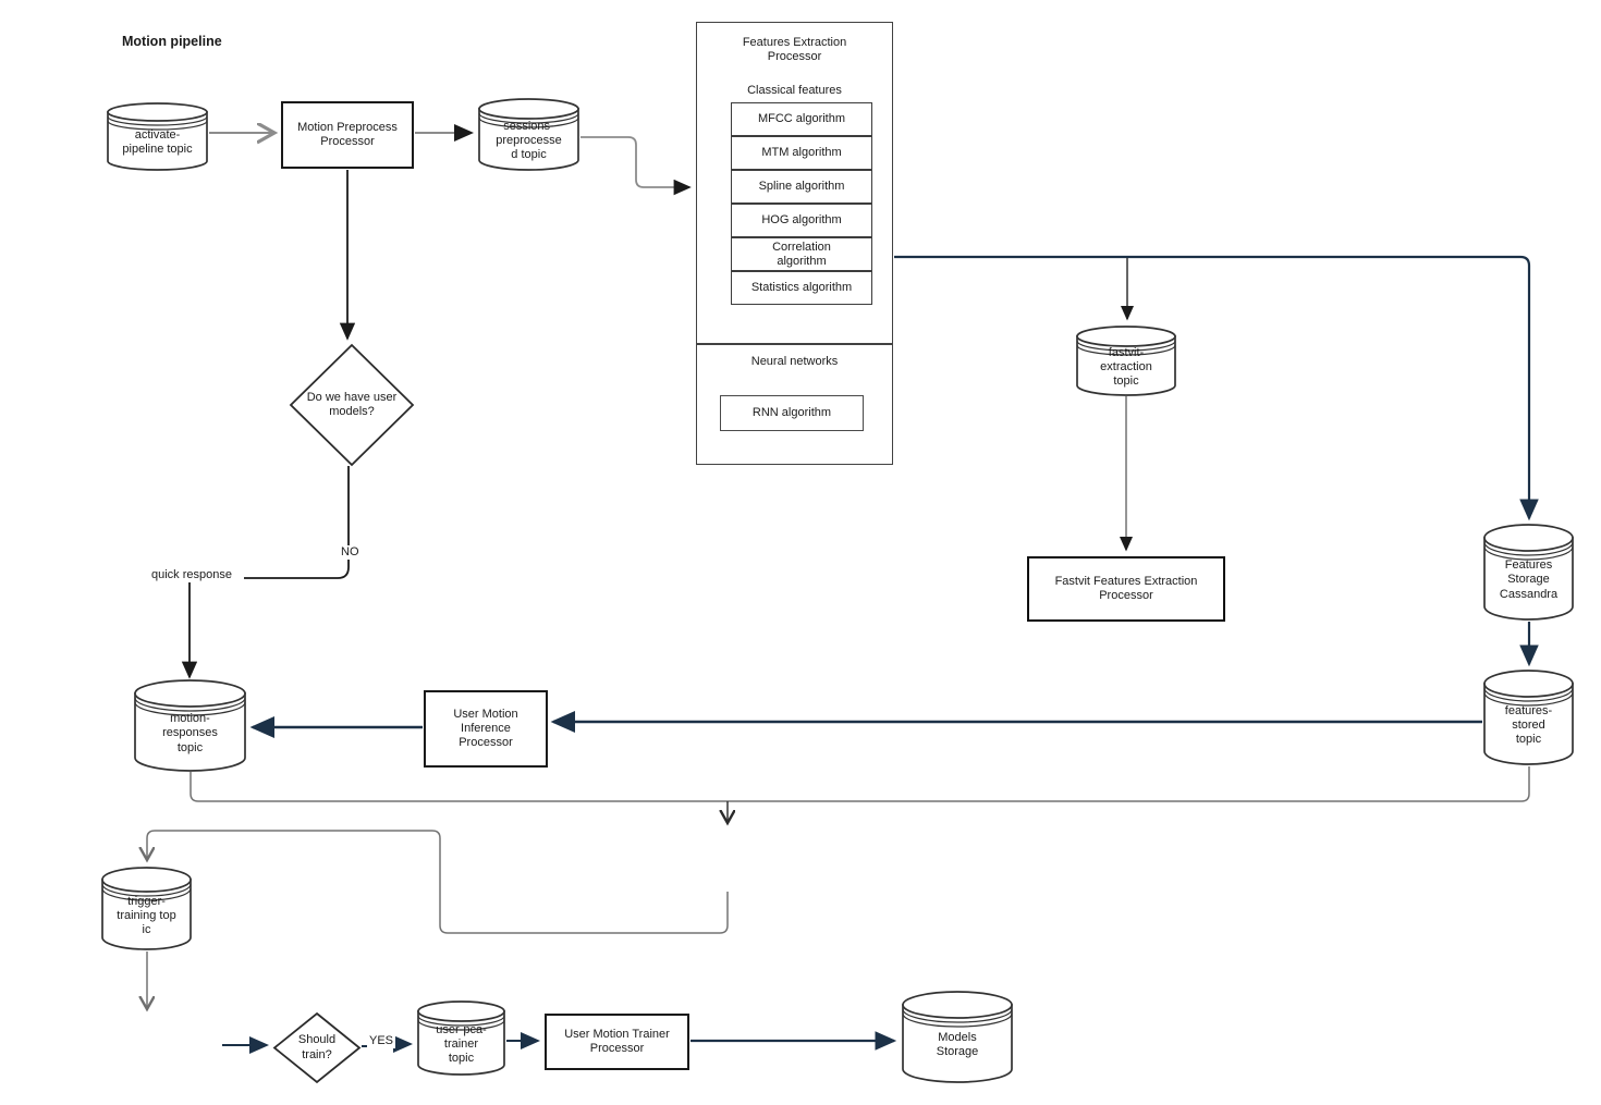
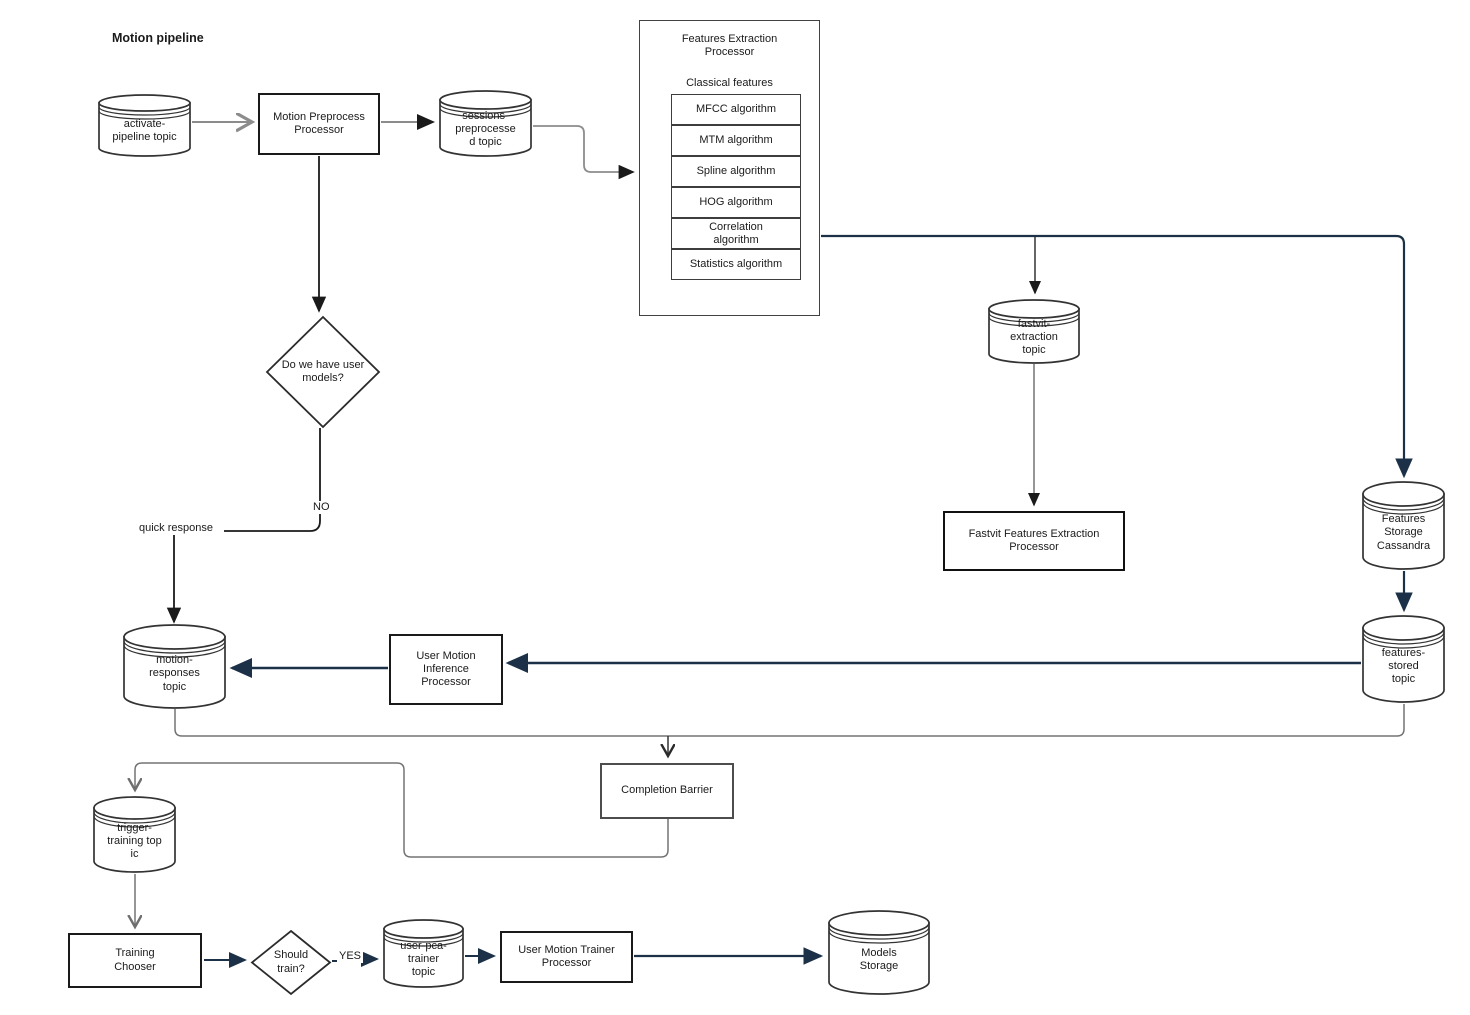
  Motion pipeline
  activate-
  pipeline topic
  Motion Preprocess
  Processor
  sessions-
  preprocesse
  d topic
  Features Extraction
  Processor
  Classical features
  MFCC algorithm
  MTM algorithm
  Spline algorithm
  HOG algorithm
  Correlation
  algorithm
  Statistics algorithm
- Neural networks
- RNN algorithm
  Do we have user
  models?
  NO
  quick response
  motion-
  responses
  topic
  User Motion
  Inference
  Processor
  fastvit-
  extraction
  topic
  Fastvit Features Extraction
  Processor
  Features
  Storage
  Cassandra
  features-
  stored
  topic
+ Completion Barrier
  trigger-
  training top
  ic
+ Training
+ Chooser
  Should
  train?
  YES
  user-pca-
  trainer
  topic
  User Motion Trainer
  Processor
  Models
  Storage
